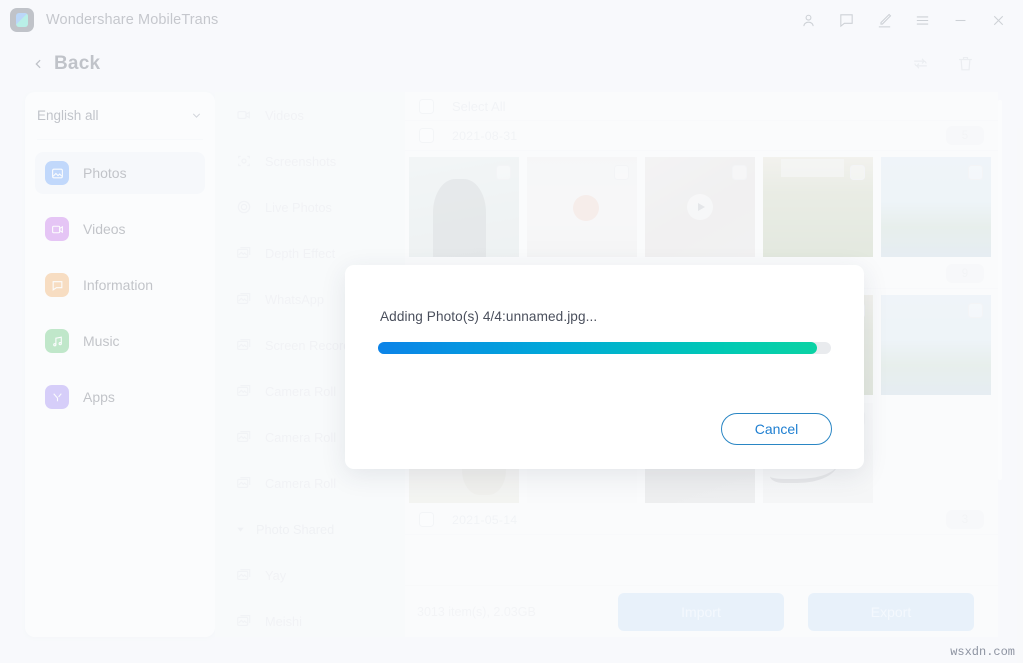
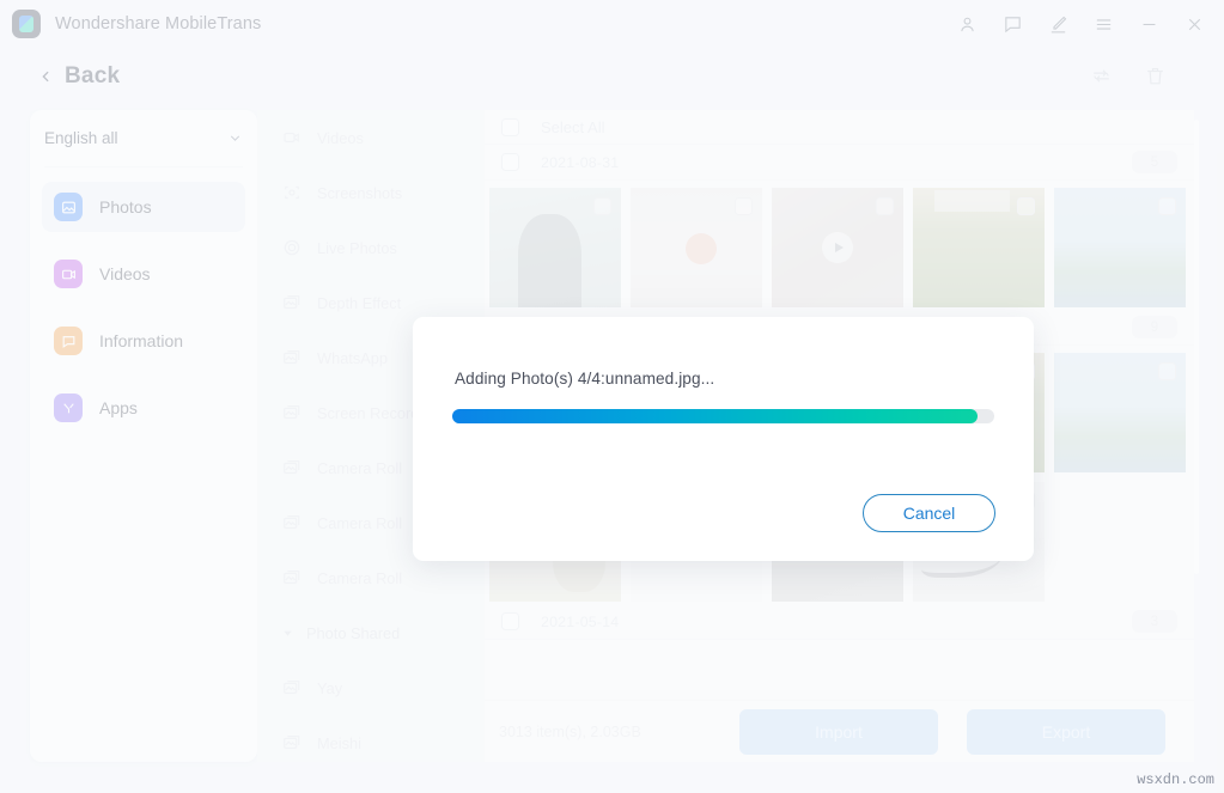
  Wondershare MobileTrans
  Back
  English all
  Photos
  Videos
  Information
- Music
  Apps
  Adding Photo(s) 4/4:unnamed.jpg...
  Cancel
  wsxdn.com
